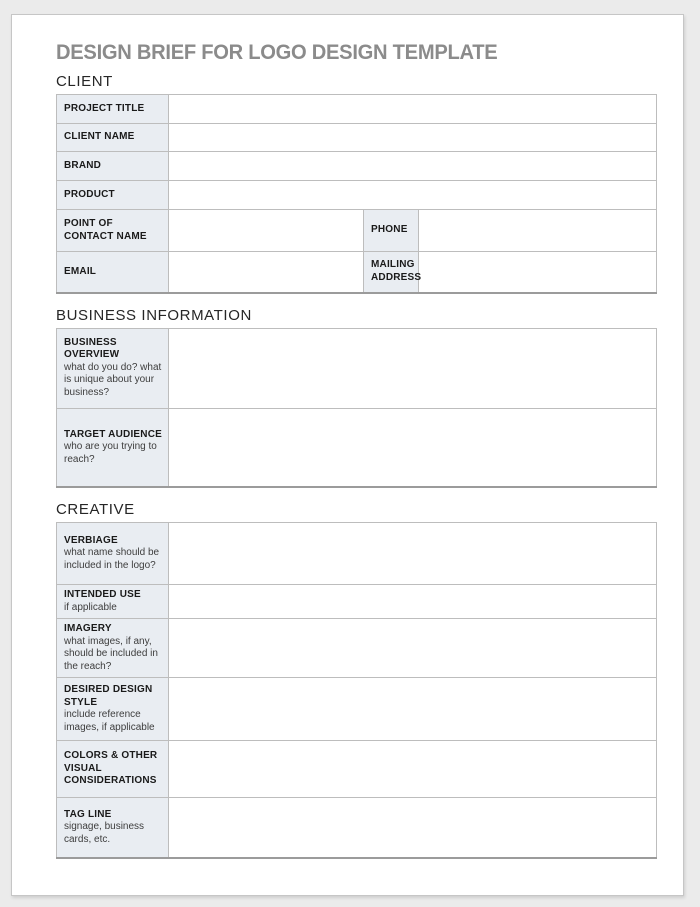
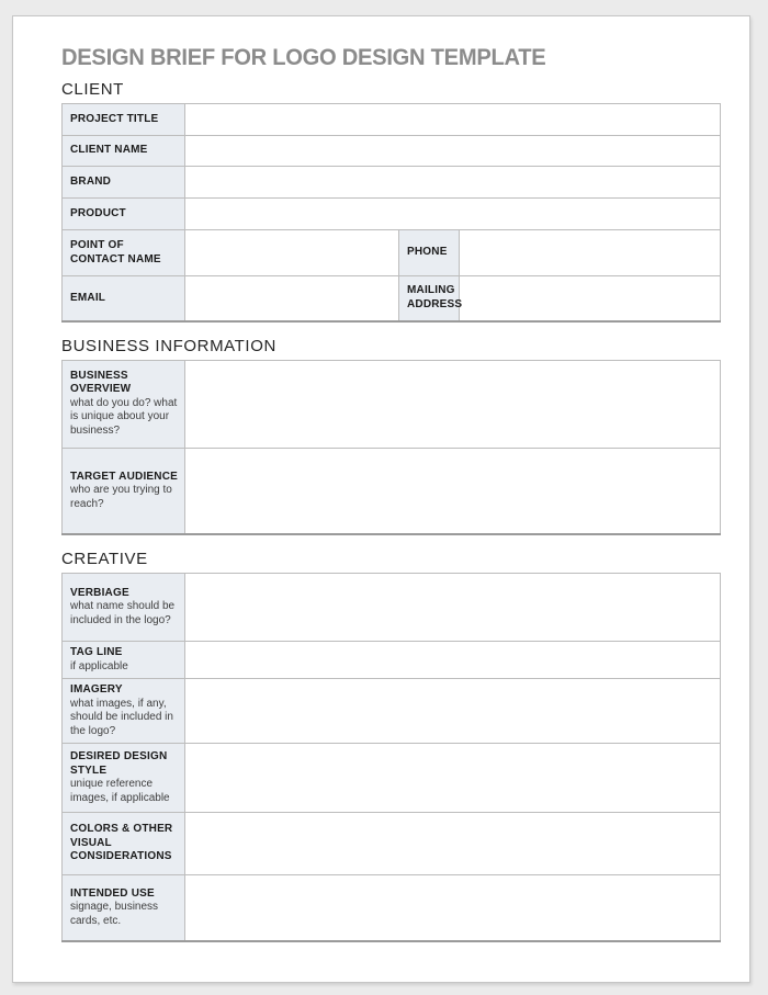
  DESIGN BRIEF FOR LOGO DESIGN TEMPLATE
  CLIENT
  PROJECT TITLE
  CLIENT NAME
  BRAND
  PRODUCT
  POINT OF CONTACT NAME		PHONE
  EMAIL		MAILING ADDRESS
  BUSINESS INFORMATION
  BUSINESS OVERVIEW what do you do? what is unique about your business?
  TARGET AUDIENCE who are you trying to reach?
  CREATIVE
  VERBIAGE what name should be included in the logo?
- INTENDED USE if applicable
+ TAG LINE if applicable
- IMAGERY what images, if any, should be included in the reach?
+ IMAGERY what images, if any, should be included in the logo?
- DESIRED DESIGN STYLE include reference images, if applicable
+ DESIRED DESIGN STYLE unique reference images, if applicable
  COLORS & OTHER VISUAL CONSIDERATIONS
- TAG LINE signage, business cards, etc.
+ INTENDED USE signage, business cards, etc.
